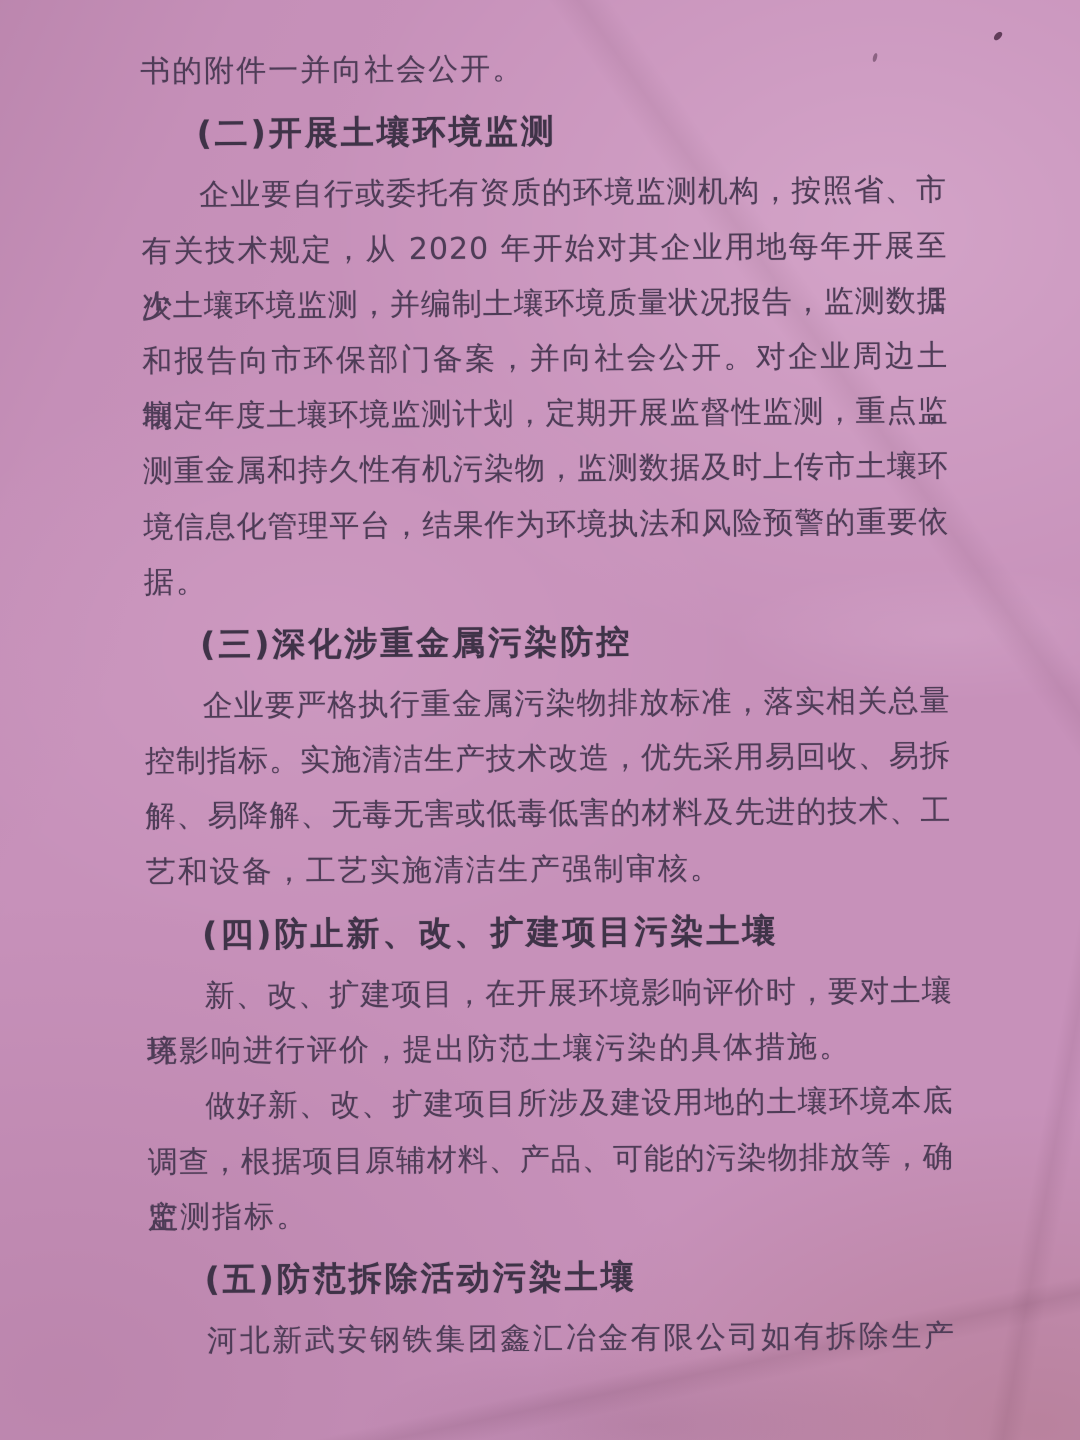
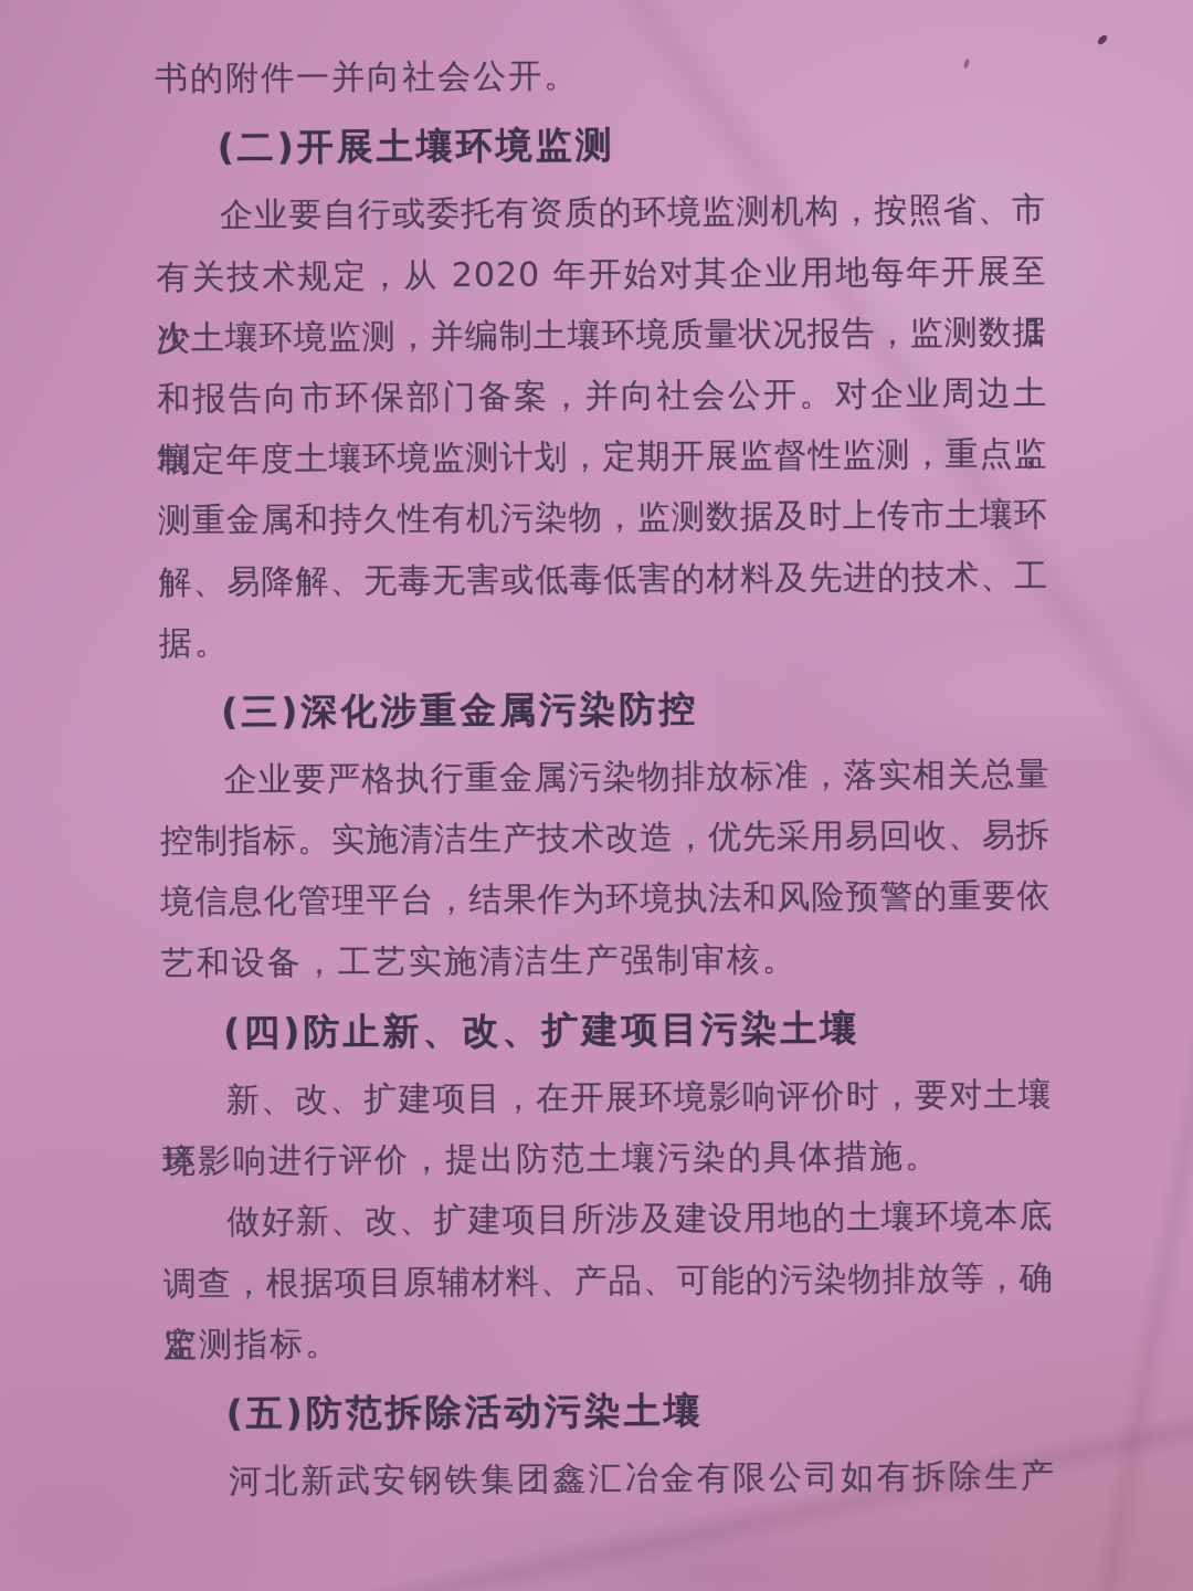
  书的附件一并向社会公开。
  (二)开展土壤环境监测
  企业要自行或委托有资质的环境监测机构，按照省、市
  有关技术规定，从 2020 年开始对其企业用地每年开展至少 1
  次土壤环境监测，并编制土壤环境质量状况报告，监测数据
  和报告向市环保部门备案，并向社会公开。对企业周边土壤，
  制定年度土壤环境监测计划，定期开展监督性监测，重点监
  测重金属和持久性有机污染物，监测数据及时上传市土壤环
- 境信息化管理平台，结果作为环境执法和风险预警的重要依
+ 解、易降解、无毒无害或低毒低害的材料及先进的技术、工
  据。
  (三)深化涉重金属污染防控
  企业要严格执行重金属污染物排放标准，落实相关总量
  控制指标。实施清洁生产技术改造，优先采用易回收、易拆
- 解、易降解、无毒无害或低毒低害的材料及先进的技术、工
+ 境信息化管理平台，结果作为环境执法和风险预警的重要依
  艺和设备，工艺实施清洁生产强制审核。
  (四)防止新、改、扩建项目污染土壤
  新、改、扩建项目，在开展环境影响评价时，要对土壤环
  境影响进行评价，提出防范土壤污染的具体措施。
  做好新、改、扩建项目所涉及建设用地的土壤环境本底
  调查，根据项目原辅材料、产品、可能的污染物排放等，确定
  监测指标。
  (五)防范拆除活动污染土壤
  河北新武安钢铁集团鑫汇冶金有限公司如有拆除生产
